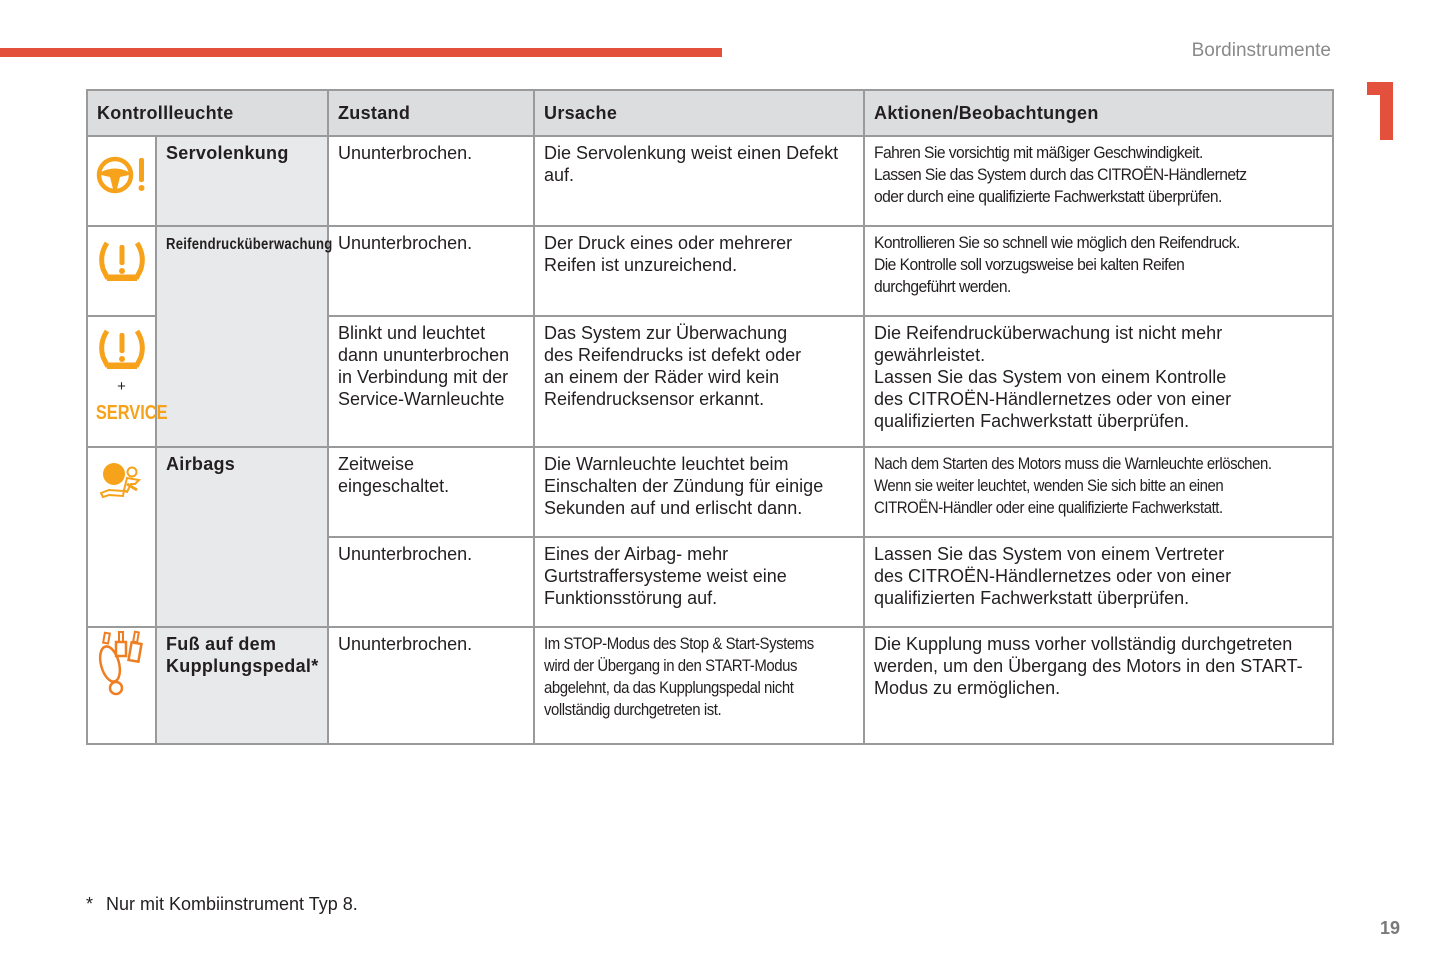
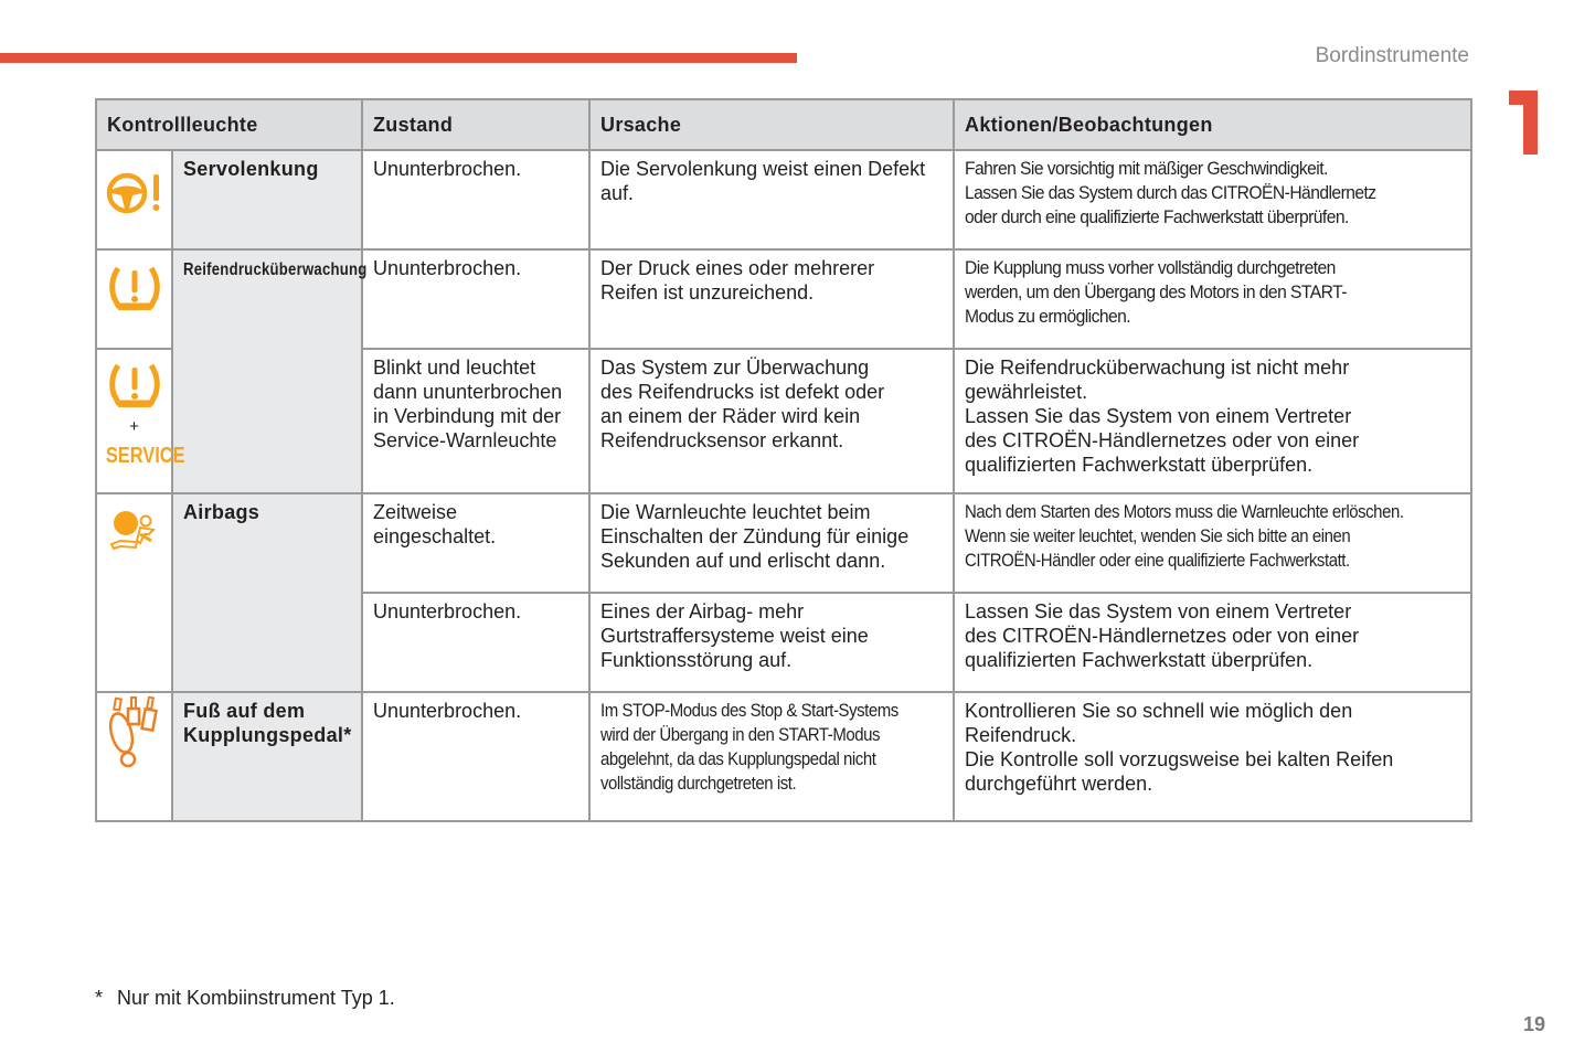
  Bordinstrumente
  Kontrollleuchte	Zustand	Ursache	Aktionen/Beobachtungen
  	Servolenkung	Ununterbrochen.	Die Servolenkung weist einen Defekt auf.	Fahren Sie vorsichtig mit mäßiger Geschwindigkeit. Lassen Sie das System durch das CITROËN-Händlernetz oder durch eine qualifizierte Fachwerkstatt überprüfen.
- 	Reifendrucküberwachung	Ununterbrochen.	Der Druck eines oder mehrerer Reifen ist unzureichend.	Kontrollieren Sie so schnell wie möglich den Reifendruck. Die Kontrolle soll vorzugsweise bei kalten Reifen durchgeführt werden.
+ 	Reifendrucküberwachung	Ununterbrochen.	Der Druck eines oder mehrerer Reifen ist unzureichend.	Die Kupplung muss vorher vollständig durchgetreten werden, um den Übergang des Motors in den START- Modus zu ermöglichen.
- + SERVICE	Blinkt und leuchtet dann ununterbrochen in Verbindung mit der Service-Warnleuchte	Das System zur Überwachung des Reifendrucks ist defekt oder an einem der Räder wird kein Reifendrucksensor erkannt.	Die Reifendrucküberwachung ist nicht mehr gewährleistet. Lassen Sie das System von einem Kontrolle des CITROËN-Händlernetzes oder von einer qualifizierten Fachwerkstatt überprüfen.
+ + SERVICE	Blinkt und leuchtet dann ununterbrochen in Verbindung mit der Service-Warnleuchte	Das System zur Überwachung des Reifendrucks ist defekt oder an einem der Räder wird kein Reifendrucksensor erkannt.	Die Reifendrucküberwachung ist nicht mehr gewährleistet. Lassen Sie das System von einem Vertreter des CITROËN-Händlernetzes oder von einer qualifizierten Fachwerkstatt überprüfen.
  	Airbags	Zeitweise eingeschaltet.	Die Warnleuchte leuchtet beim Einschalten der Zündung für einige Sekunden auf und erlischt dann.	Nach dem Starten des Motors muss die Warnleuchte erlöschen. Wenn sie weiter leuchtet, wenden Sie sich bitte an einen CITROËN-Händler oder eine qualifizierte Fachwerkstatt.
  Ununterbrochen.	Eines der Airbag- mehr Gurtstraffersysteme weist eine Funktionsstörung auf.	Lassen Sie das System von einem Vertreter des CITROËN-Händlernetzes oder von einer qualifizierten Fachwerkstatt überprüfen.
- 	Fuß auf dem Kupplungspedal*	Ununterbrochen.	Im STOP-Modus des Stop & Start-Systems wird der Übergang in den START-Modus abgelehnt, da das Kupplungspedal nicht vollständig durchgetreten ist.	Die Kupplung muss vorher vollständig durchgetreten werden, um den Übergang des Motors in den START- Modus zu ermöglichen.
+ 	Fuß auf dem Kupplungspedal*	Ununterbrochen.	Im STOP-Modus des Stop & Start-Systems wird der Übergang in den START-Modus abgelehnt, da das Kupplungspedal nicht vollständig durchgetreten ist.	Kontrollieren Sie so schnell wie möglich den Reifendruck. Die Kontrolle soll vorzugsweise bei kalten Reifen durchgeführt werden.
- * Nur mit Kombiinstrument Typ 8.
+ * Nur mit Kombiinstrument Typ 1.
  19
